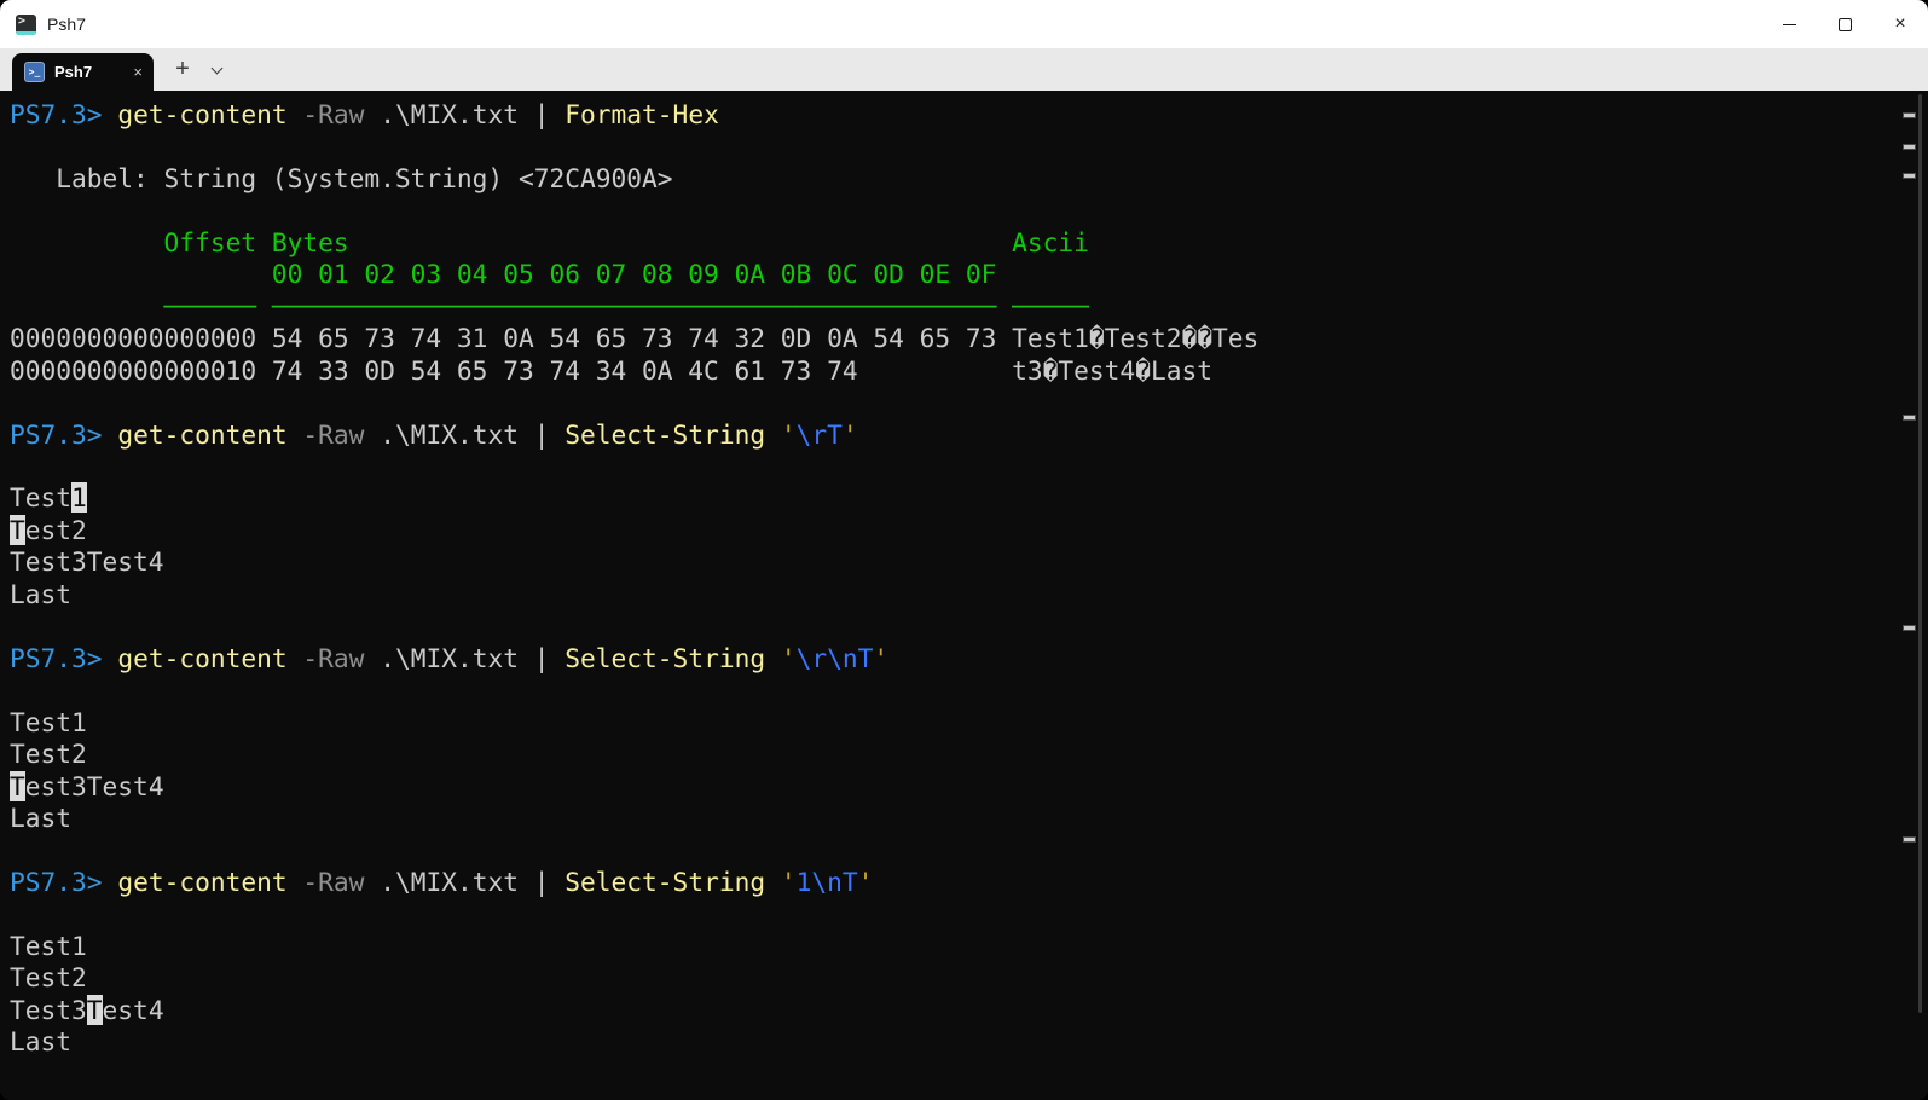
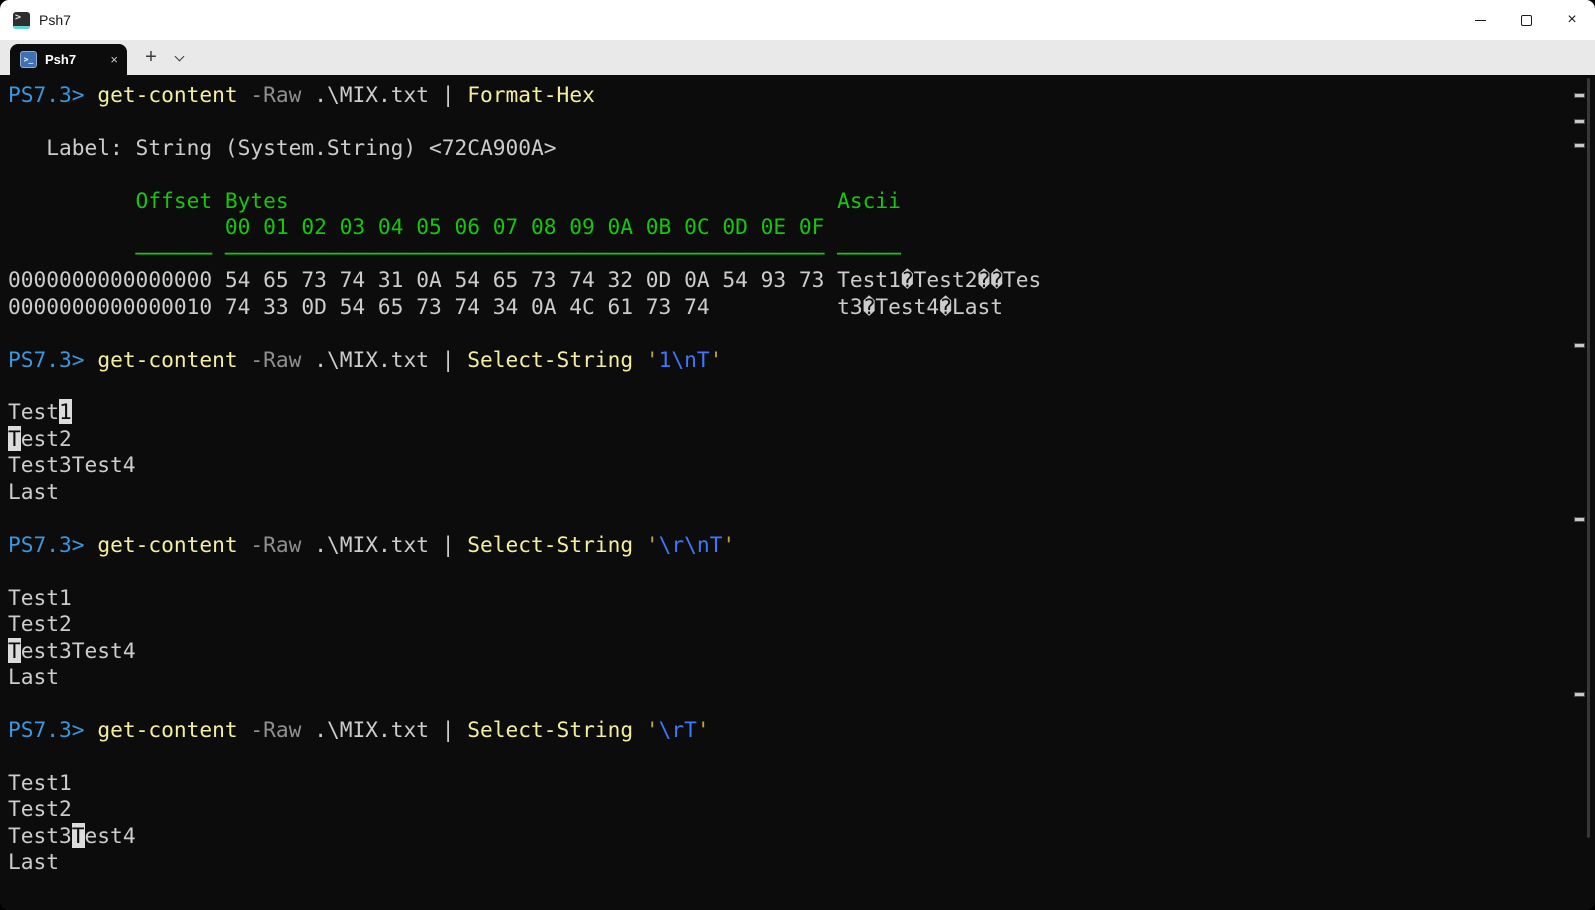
  >
  Psh7
  ×
  >_
  Psh7
  ×
  +
  PS7.3> get-content -Raw .\MIX.txt | Format-Hex
  Label: String (System.String) <72CA900A>
  Offset Bytes Ascii
  00 01 02 03 04 05 06 07 08 09 0A 0B 0C 0D 0E 0F
  ────── ─────────────────────────────────────────────── ─────
- 0000000000000000 54 65 73 74 31 0A 54 65 73 74 32 0D 0A 54 65 73 Test1�Test2��Tes
+ 0000000000000000 54 65 73 74 31 0A 54 65 73 74 32 0D 0A 54 93 73 Test1�Test2��Tes
  0000000000000010 74 33 0D 54 65 73 74 34 0A 4C 61 73 74 t3�Test4�Last
- PS7.3> get-content -Raw .\MIX.txt | Select-String '\rT'
+ PS7.3> get-content -Raw .\MIX.txt | Select-String '1\nT'
  Test1
  Test2
  Test3Test4
  Last
  PS7.3> get-content -Raw .\MIX.txt | Select-String '\r\nT'
  Test1
  Test2
  Test3Test4
  Last
- PS7.3> get-content -Raw .\MIX.txt | Select-String '1\nT'
+ PS7.3> get-content -Raw .\MIX.txt | Select-String '\rT'
  Test1
  Test2
  Test3Test4
  Last
